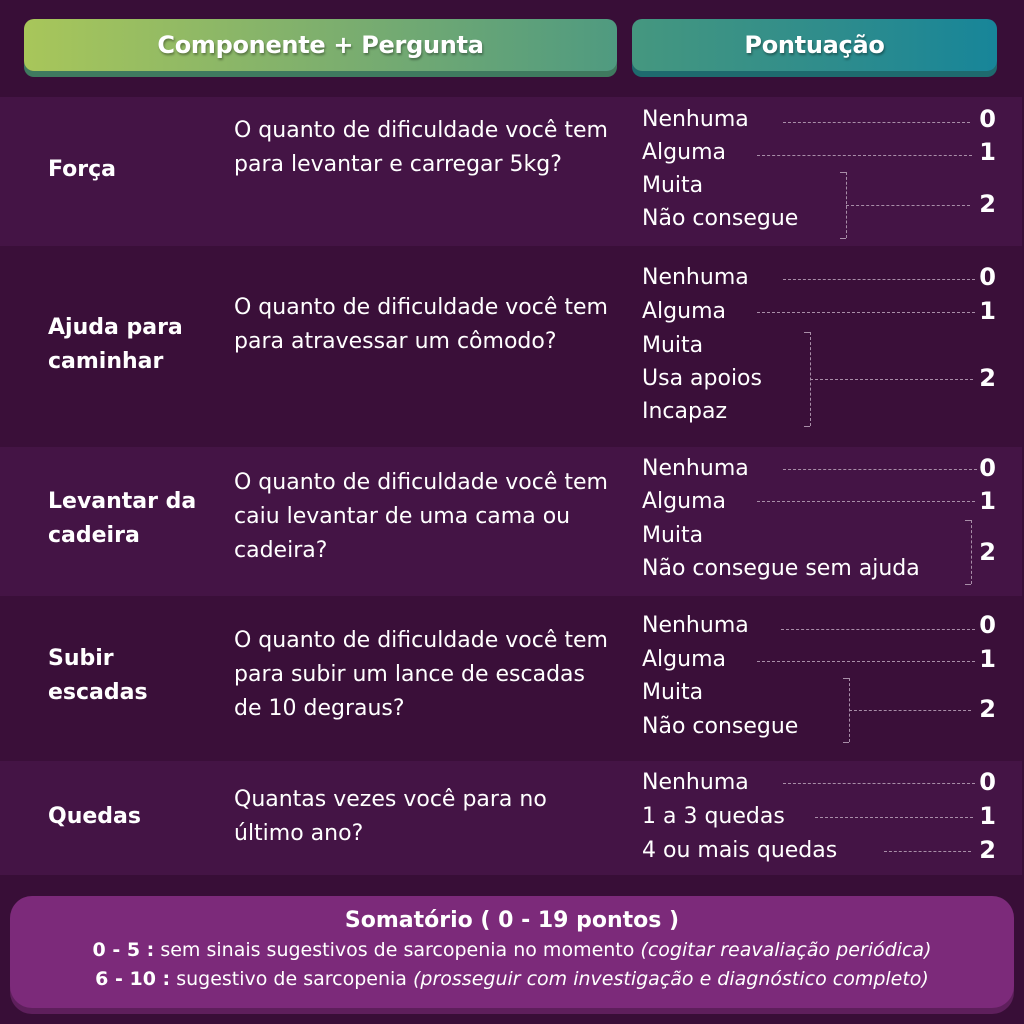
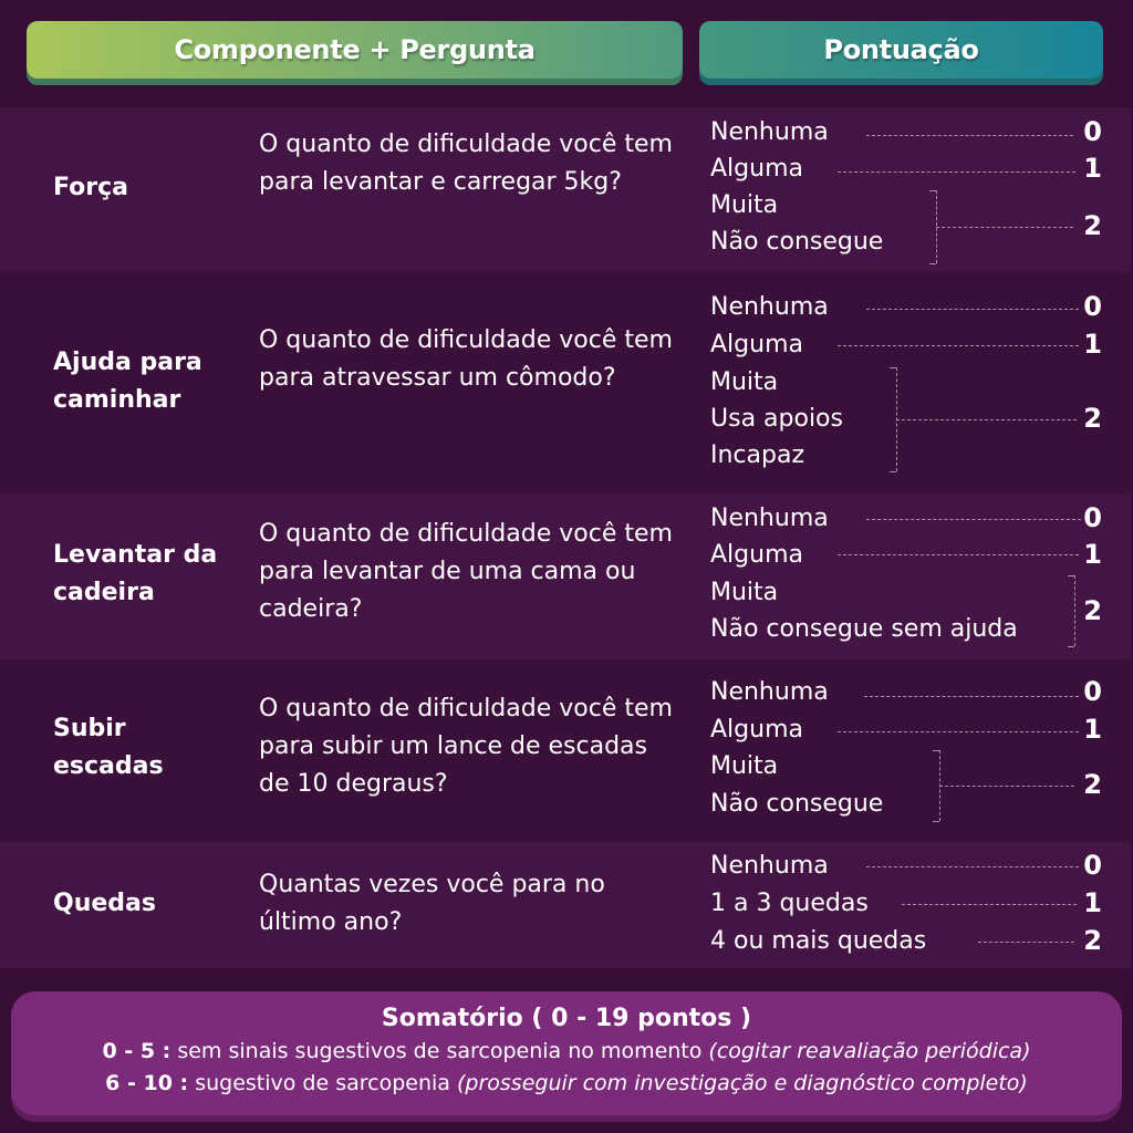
  Componente + Pergunta
  Pontuação
  Força
  O quanto de dificuldade você tem para levantar e carregar 5kg?
  Nenhuma
  Alguma
  Muita
  Não consegue
  0
  1
  2
  Ajuda para
  caminhar
  O quanto de dificuldade você tem para atravessar um cômodo?
  Nenhuma
  Alguma
  Muita
  Usa apoios
  Incapaz
  0
  1
  2
  Levantar da
  cadeira
- O quanto de dificuldade você tem caiu levantar de uma cama ou cadeira?
+ O quanto de dificuldade você tem para levantar de uma cama ou cadeira?
  Nenhuma
  Alguma
  Muita
  Não consegue sem ajuda
  0
  1
  2
  Subir
  escadas
  O quanto de dificuldade você tem para subir um lance de escadas de 10 degraus?
  Nenhuma
  Alguma
  Muita
  Não consegue
  0
  1
  2
  Quedas
  Quantas vezes você para no último ano?
  Nenhuma
  1 a 3 quedas
  4 ou mais quedas
  0
  1
  2
  Somatório ( 0 - 19 pontos )
  0 - 5 : sem sinais sugestivos de sarcopenia no momento (cogitar reavaliação periódica)
  6 - 10 : sugestivo de sarcopenia (prosseguir com investigação e diagnóstico completo)
